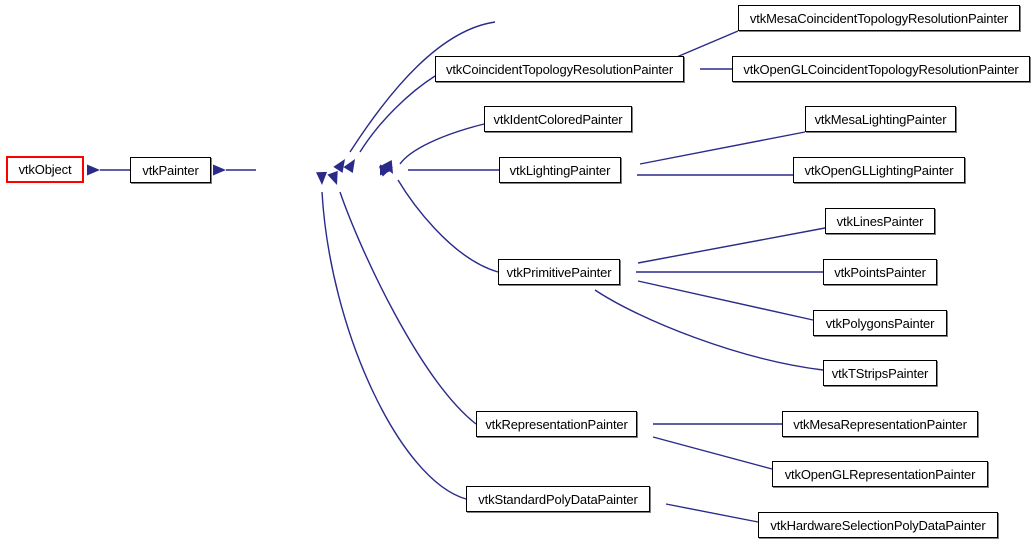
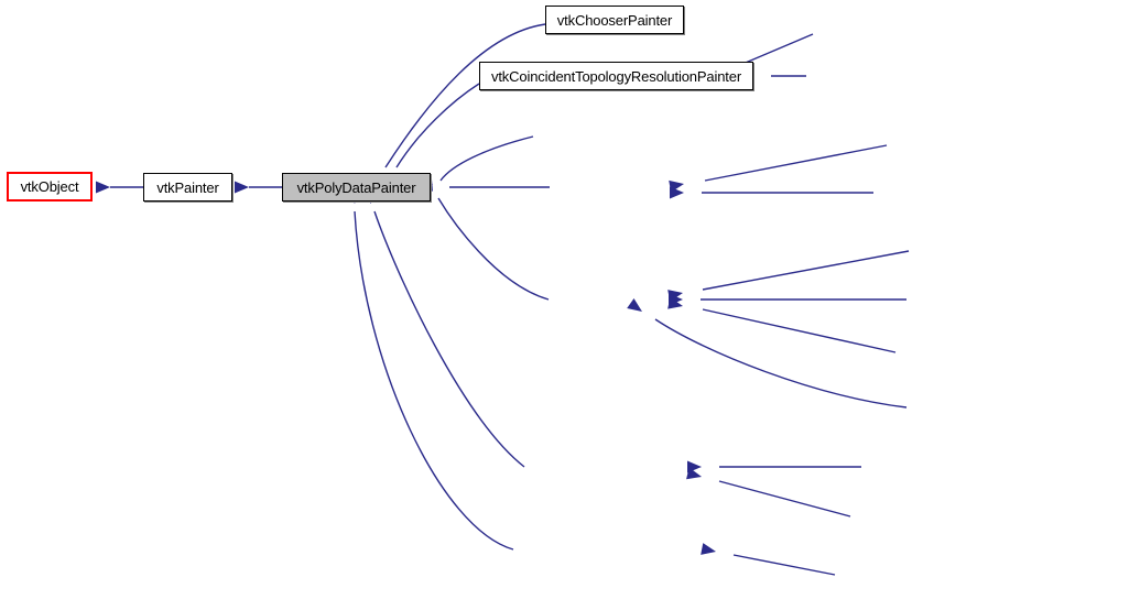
  vtkObject
  vtkPainter
+ vtkPolyDataPainter
+ vtkChooserPainter
  vtkCoincidentTopologyResolutionPainter
- vtkMesaCoincidentTopologyResolutionPainter
- vtkOpenGLCoincidentTopologyResolutionPainter
- vtkIdentColoredPainter
- vtkLightingPainter
- vtkMesaLightingPainter
- vtkOpenGLLightingPainter
- vtkPrimitivePainter
- vtkLinesPainter
- vtkPointsPainter
- vtkPolygonsPainter
- vtkTStripsPainter
- vtkRepresentationPainter
- vtkMesaRepresentationPainter
- vtkOpenGLRepresentationPainter
- vtkStandardPolyDataPainter
- vtkHardwareSelectionPolyDataPainter
